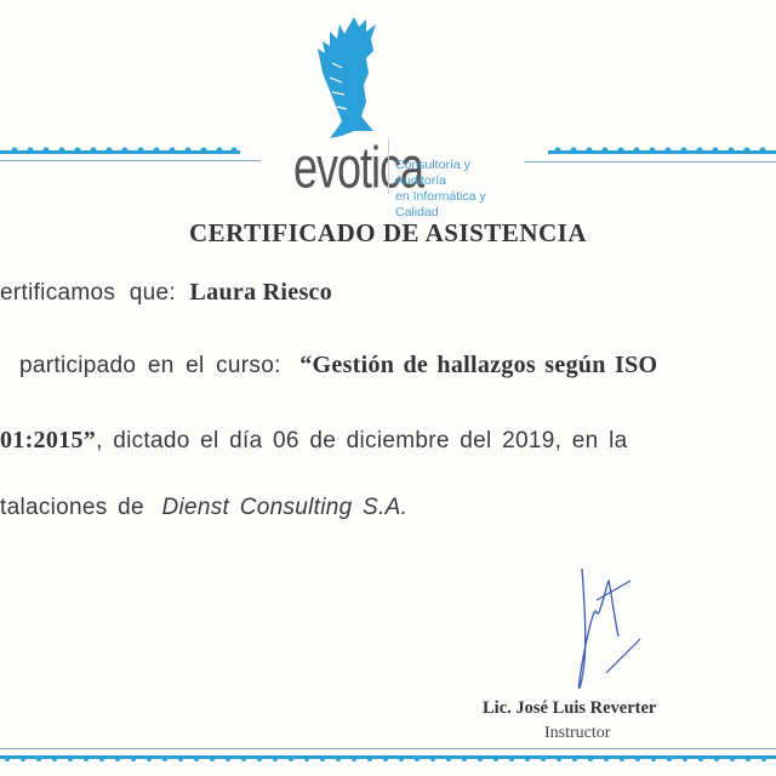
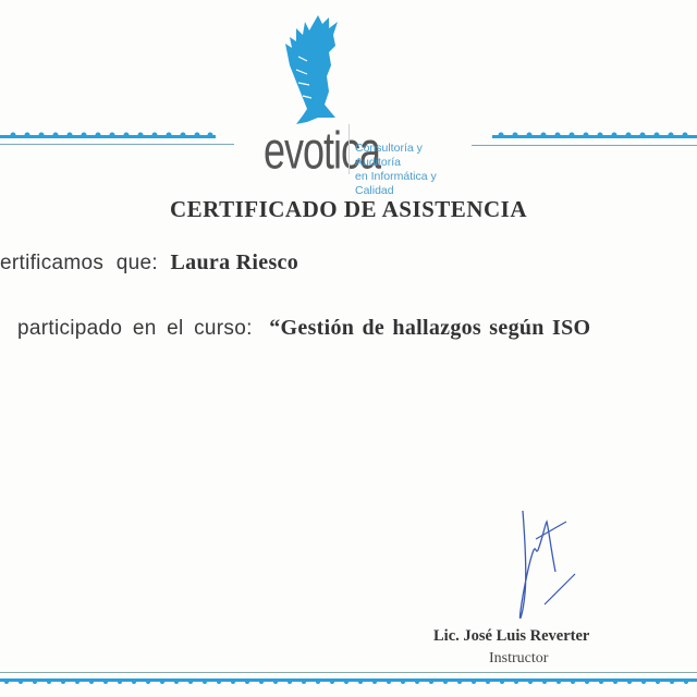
  evotica
  Consultoría y Auditoría
  en Informática y Calidad
  CERTIFICADO DE ASISTENCIA
  ertificamos que: Laura Riesco
  participado en el curso: “Gestión de hallazgos según ISO
- 01:2015”, dictado el día 06 de diciembre del 2019, en la
- talaciones de Dienst Consulting S.A.
  Lic. José Luis Reverter
  Instructor
